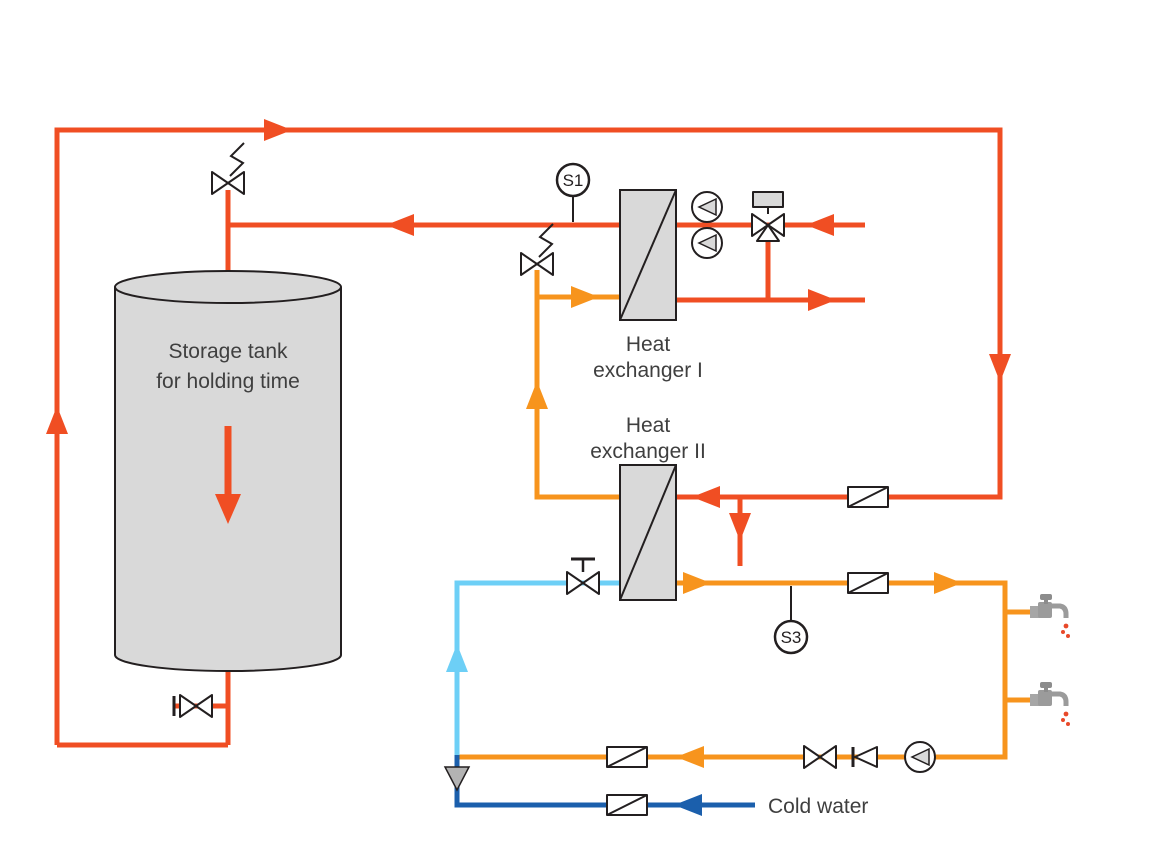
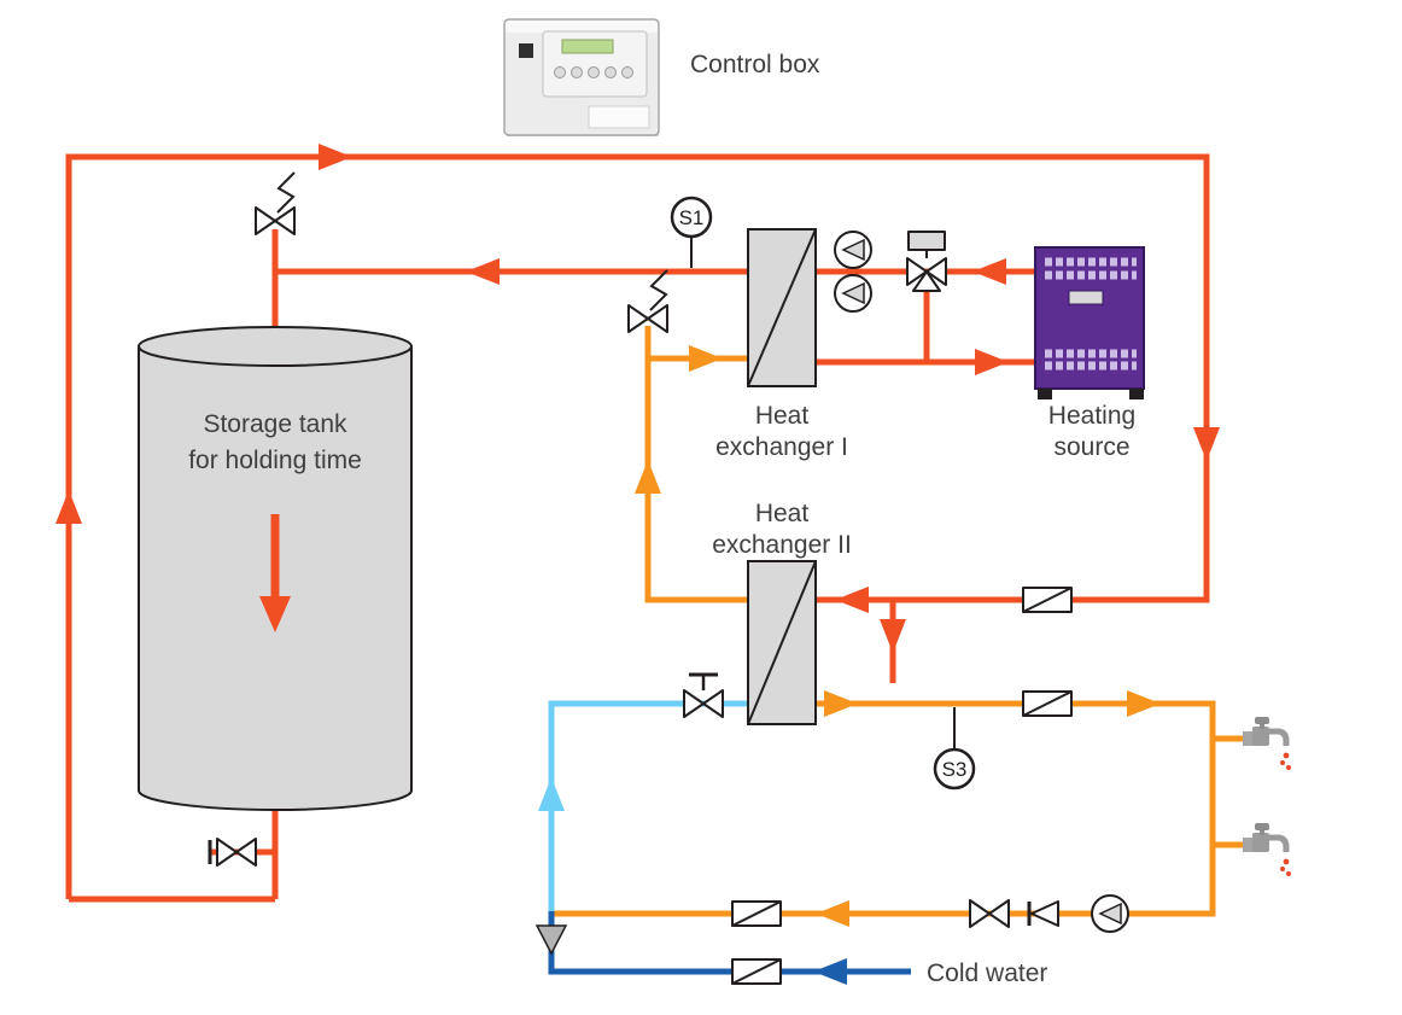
  Storage tank
  for holding time
  Heat
  exchanger I
  Heat
  exchanger II
+ Heating
+ source
+ Control box
  S1
  S3
  Cold water
